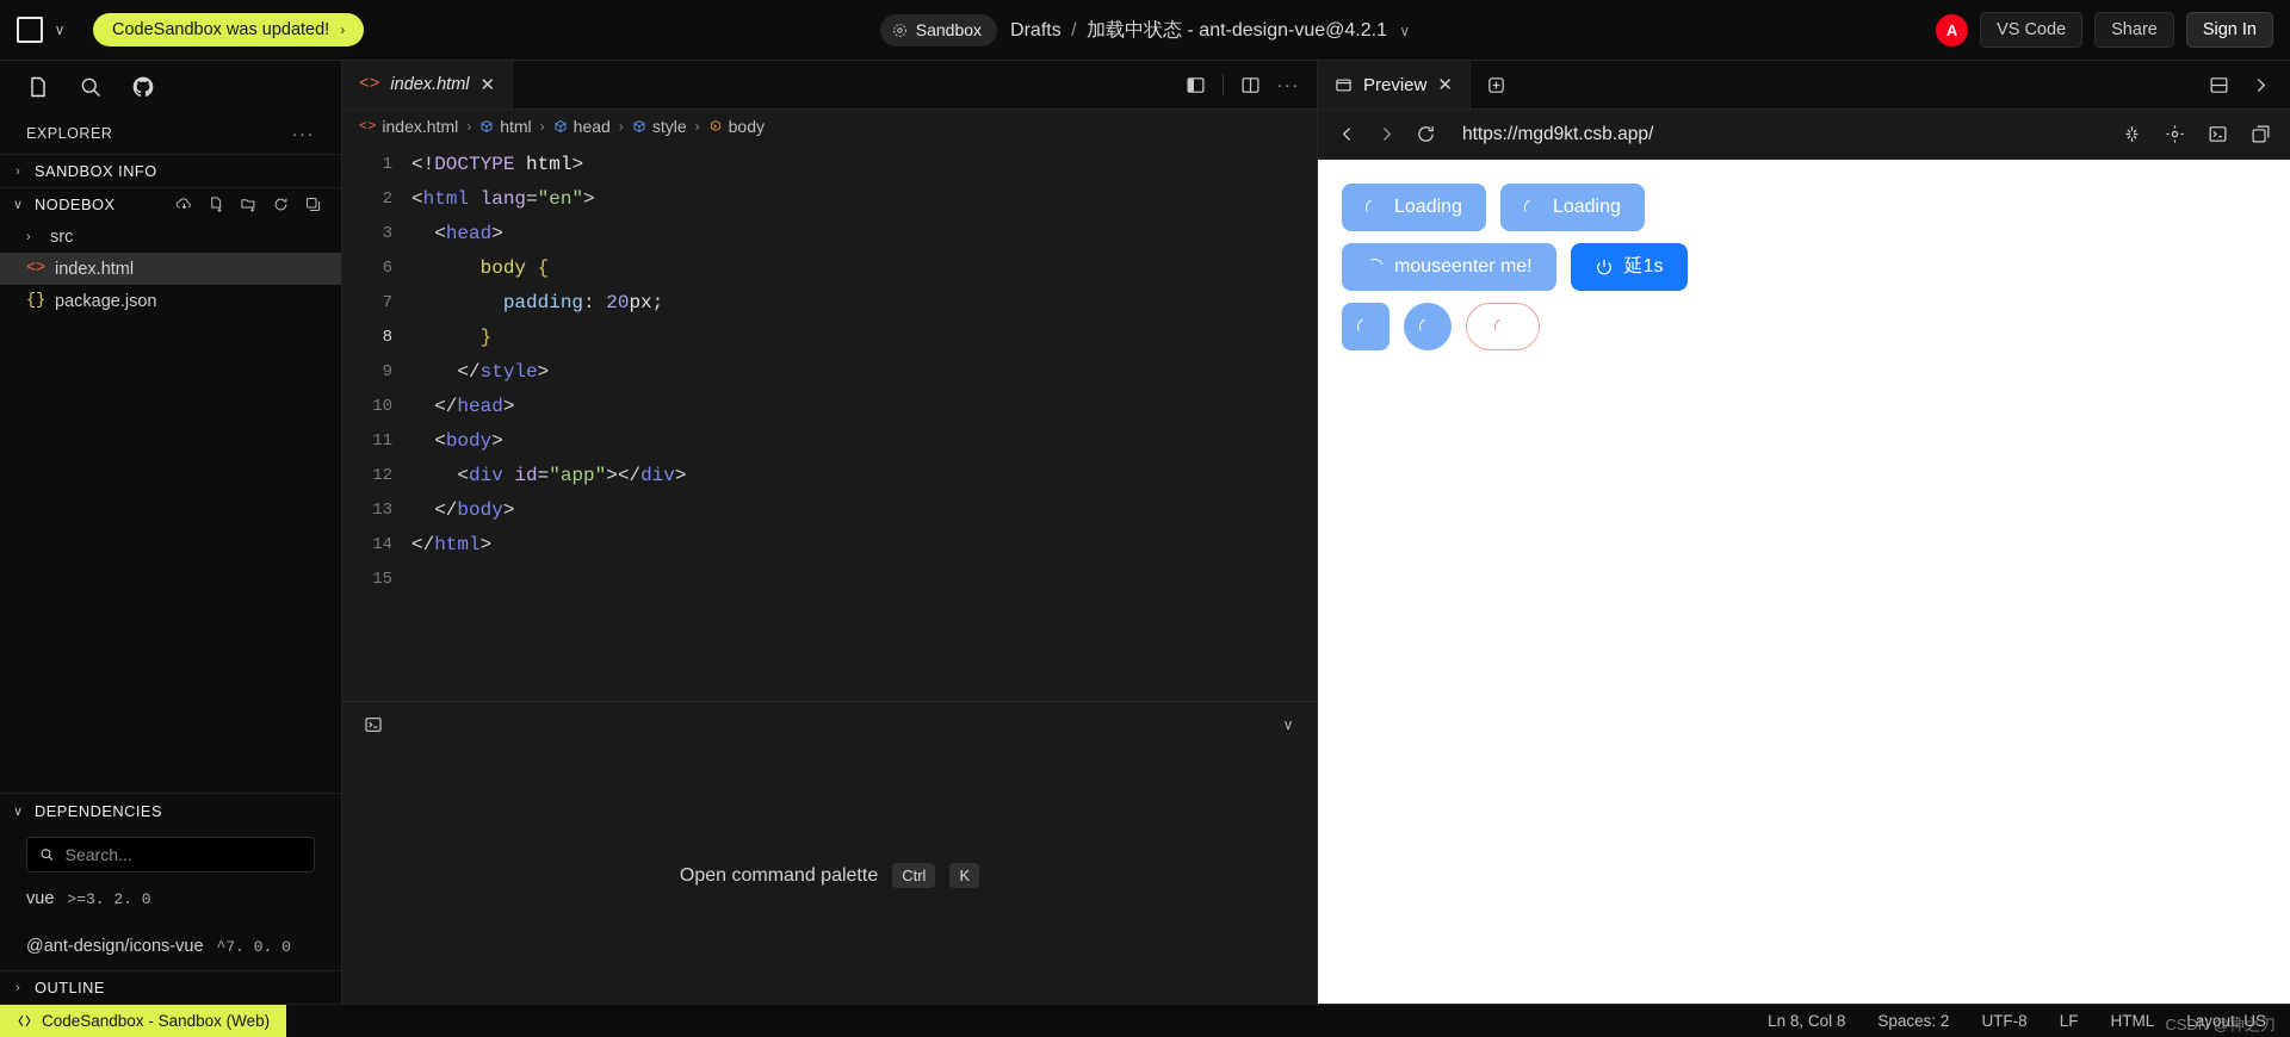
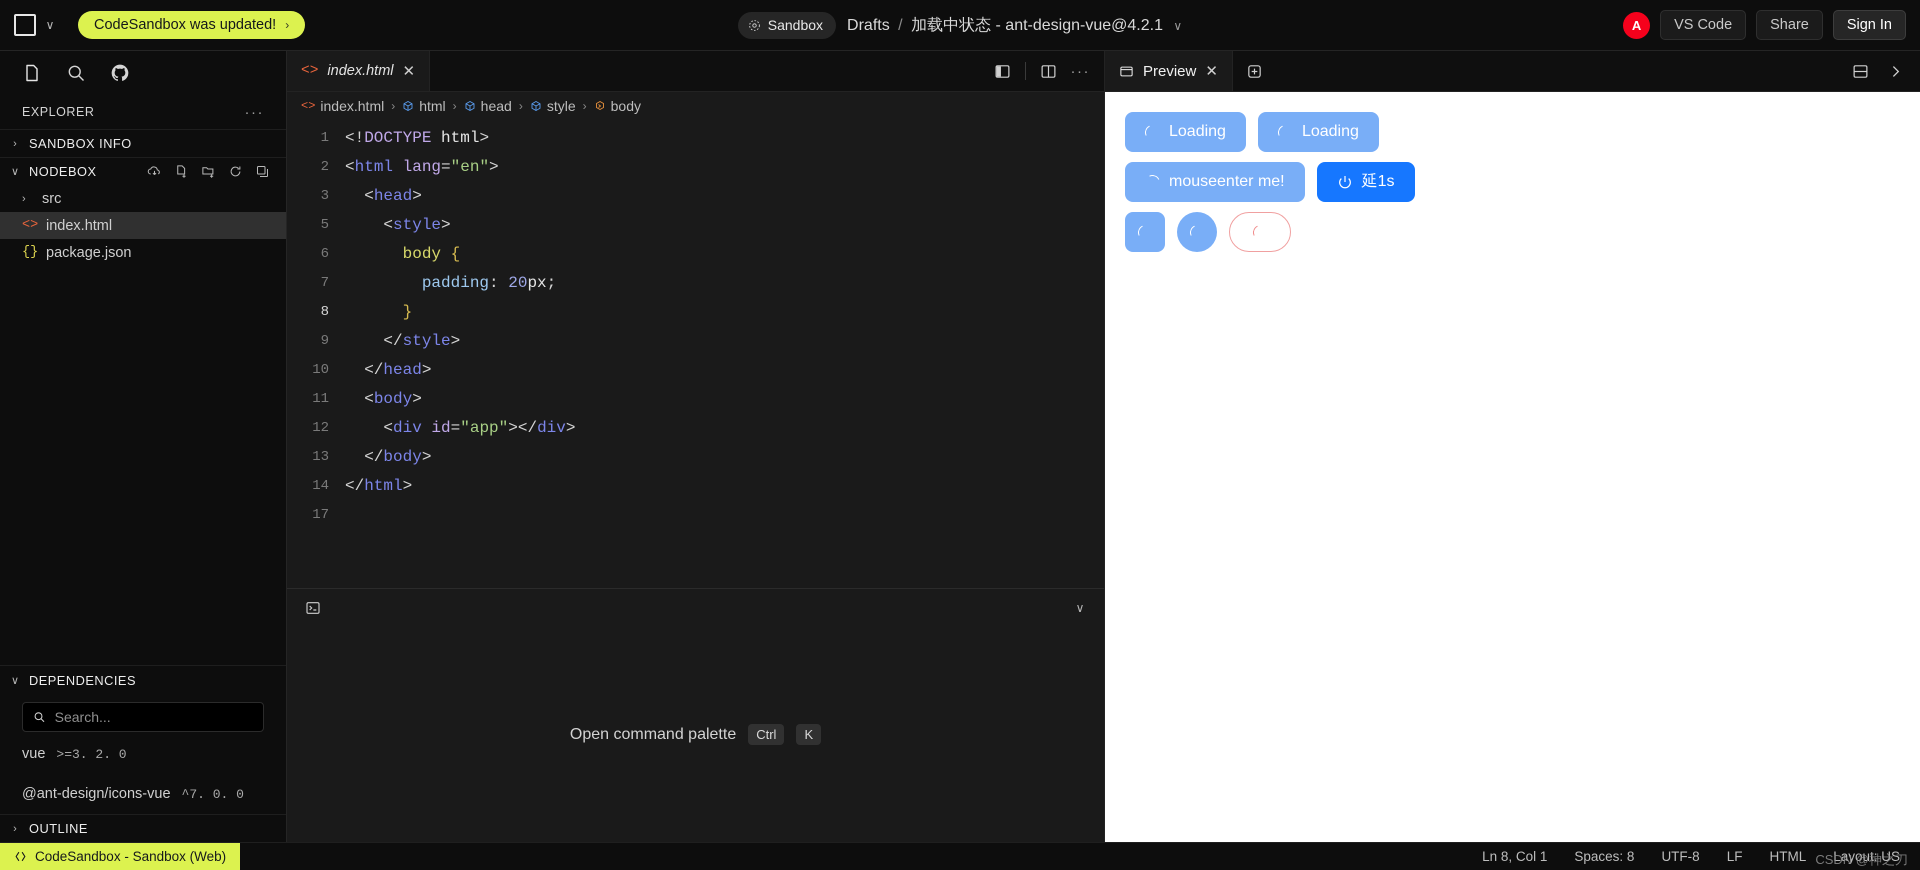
  ∨
  CodeSandbox was updated!
  ›
  Sandbox
  Drafts / 加载中状态 - ant-design-vue@4.2.1 ∨
  A
  VS Code
  Share
  Sign In
  EXPLORER
  ···
  ›
  SANDBOX INFO
  ∨
  NODEBOX
  ›
  src
  <>
  index.html
  {}
  package.json
  ∨
  DEPENDENCIES
  Search...
  vue
  >=3. 2. 0
  @ant-design/icons-vue
  ^7. 0. 0
  ›
  OUTLINE
  <>
  index.html
  ✕
  ···
  <>
  index.html
  ›
  html
  ›
  head
  ›
  style
  ›
  body
  1
  <!DOCTYPE html>
  2
  <html lang="en">
  3
  <head>
+ 5
+ <style>
  6
  body {
  7
  padding: 20px;
  8
  }
  9
  </style>
  10
  </head>
  11
  <body>
  12
  <div id="app"></div>
  13
  </body>
  14
  </html>
- 15
+ 17
  ∨
  Open command palette
  Ctrl
  K
  Preview
  ✕
- https://mgd9kt.csb.app/
  Loading
  Loading
  mouseenter me!
  延1s
  CodeSandbox - Sandbox (Web)
- Ln 8, Col 8
+ Ln 8, Col 1
- Spaces: 2
+ Spaces: 8
  UTF-8
  LF
  HTML
  Layout: US
  CSDN @神之刀
